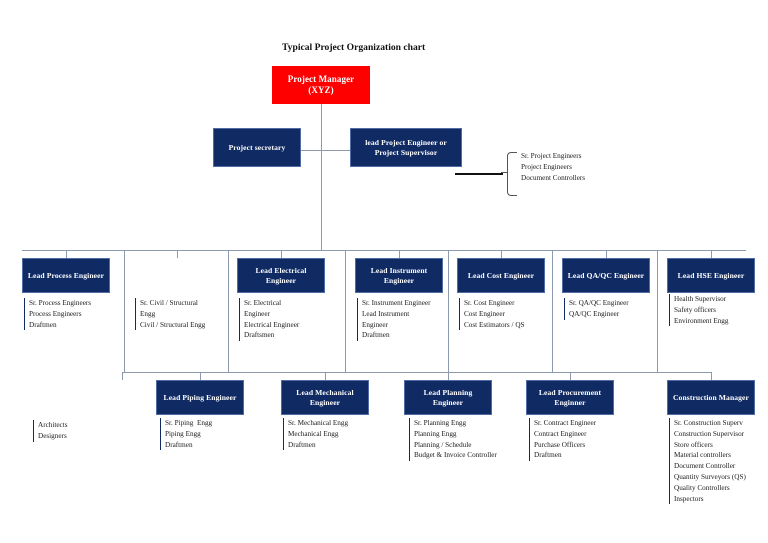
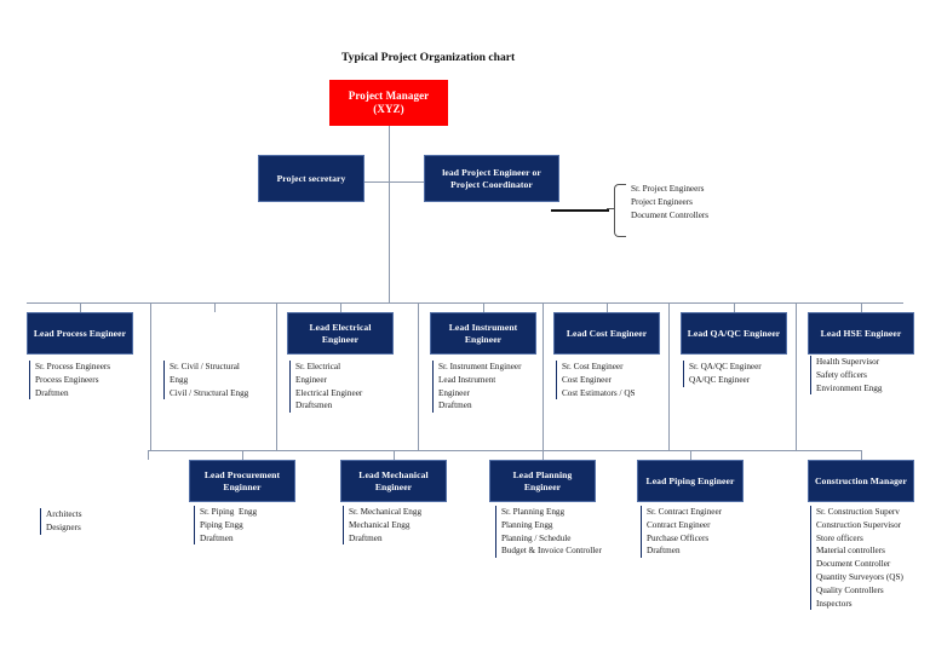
  Typical Project Organization chart
  Project Manager
  (XYZ)
  Project secretary
- lead Project Engineer or Project Supervisor
+ lead Project Engineer or Project Coordinator
  Sr. Project Engineers
  Project Engineers
  Document Controllers
  Lead Process Engineer
  Sr. Process Engineers
  Process Engineers
  Draftmen
  Sr. Civil / Structural
  Engg
  Civil / Structural Engg
  Lead Electrical Engineer
  Sr. Electrical
  Engineer
  Electrical Engineer
  Draftsmen
  Lead Instrument Engineer
  Sr. Instrument Engineer
  Lead Instrument
  Engineer
  Draftmen
  Lead Cost Engineer
  Sr. Cost Engineer
  Cost Engineer
  Cost Estimators / QS
  Lead QA/QC Engineer
  Sr. QA/QC Engineer
  QA/QC Engineer
  Lead HSE Engineer
  Health Supervisor
  Safety officers
  Environment Engg
  Architects
  Designers
- Lead Piping Engineer
+ Lead Procurement Enginner
  Sr. Piping Engg
  Piping Engg
  Draftmen
  Lead Mechanical Engineer
  Sr. Mechanical Engg
  Mechanical Engg
  Draftmen
  Lead Planning Engineer
  Sr. Planning Engg
  Planning Engg
  Planning / Schedule
  Budget & Invoice Controller
- Lead Procurement Enginner
+ Lead Piping Engineer
  Sr. Contract Engineer
  Contract Engineer
  Purchase Officers
  Draftmen
  Construction Manager
  Sr. Construction Superv
  Construction Supervisor
  Store officers
  Material controllers
  Document Controller
  Quantity Surveyors (QS)
  Quality Controllers
  Inspectors
